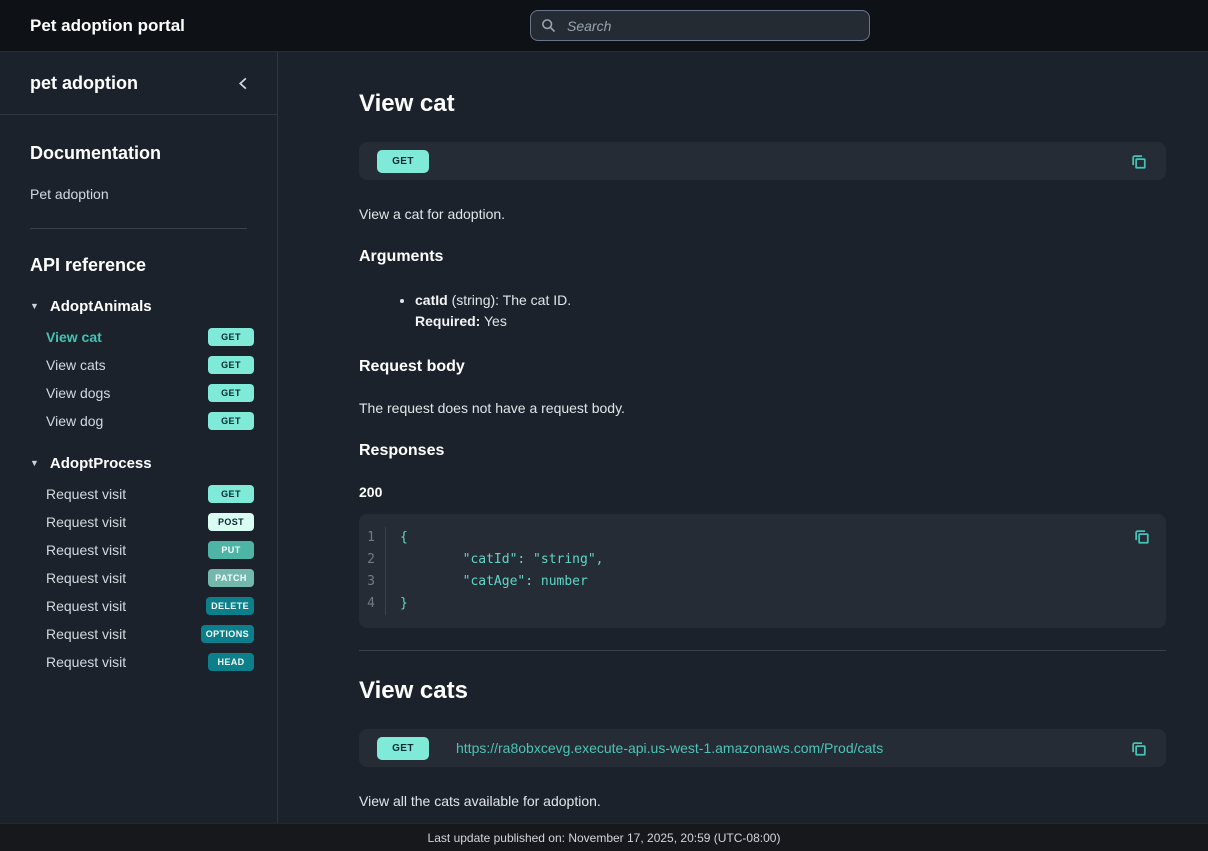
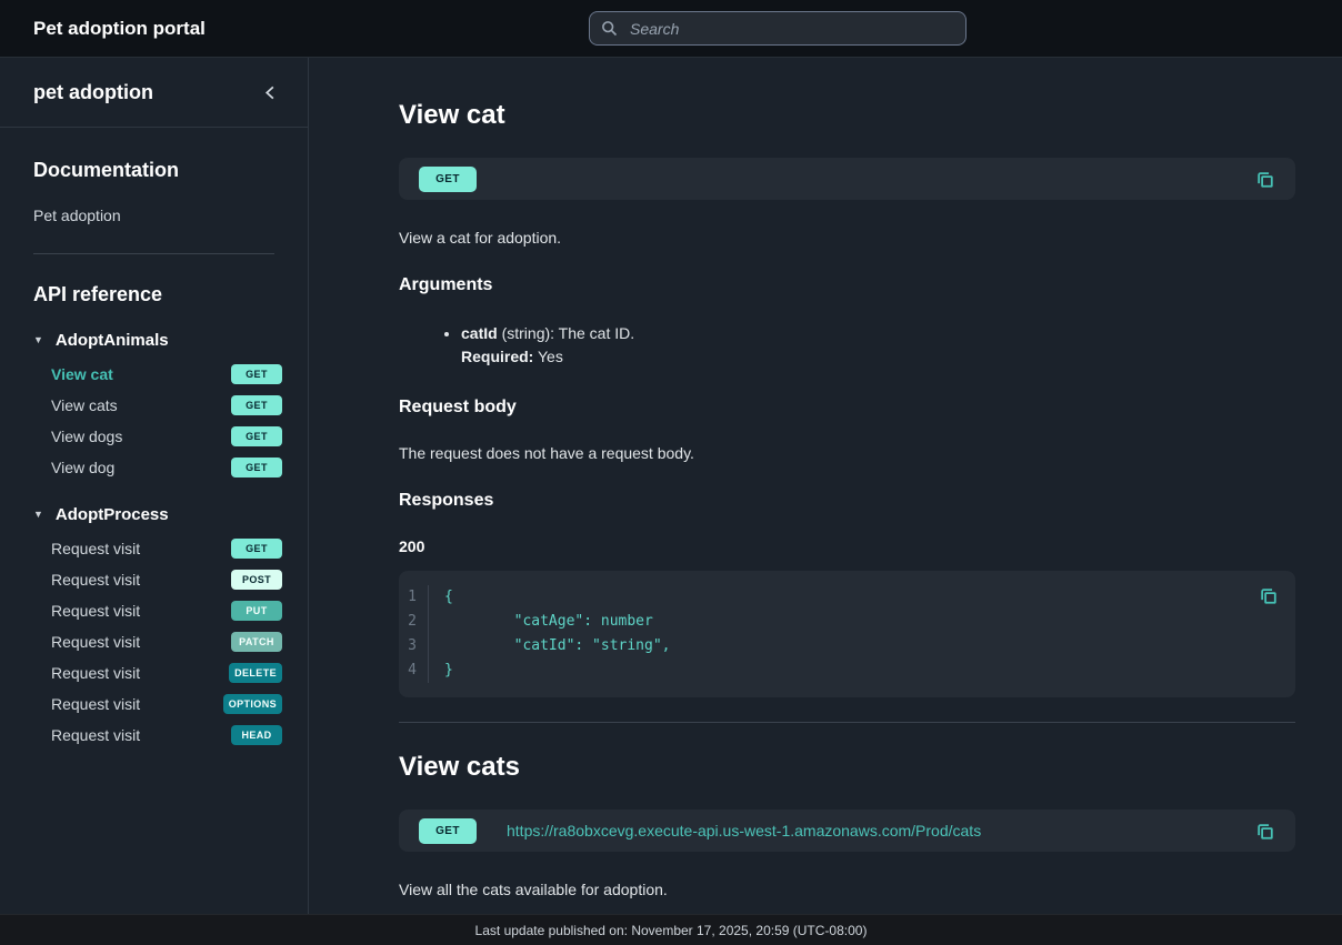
  Pet adoption portal
  Search
  pet adoption
  Documentation
  Pet adoption
  API reference
  ▼
  AdoptAnimals
  View cat
  GET
  View cats
  GET
  View dogs
  GET
  View dog
  GET
  ▼
  AdoptProcess
  Request visit
  GET
  Request visit
  POST
  Request visit
  PUT
  Request visit
  PATCH
  Request visit
  DELETE
  Request visit
  OPTIONS
  Request visit
  HEAD
  View cat
  GET
  View a cat for adoption.
  Arguments
  catId (string): The cat ID.
  Required: Yes
  Request body
  The request does not have a request body.
  Responses
  200
  1
  {
  2
- "catId": "string",
+ "catAge": number
  3
- "catAge": number
+ "catId": "string",
  4
  }
  View cats
  GET
  https://ra8obxcevg.execute-api.us-west-1.amazonaws.com/Prod/cats
  View all the cats available for adoption.
  Last update published on: November 17, 2025, 20:59 (UTC-08:00)
